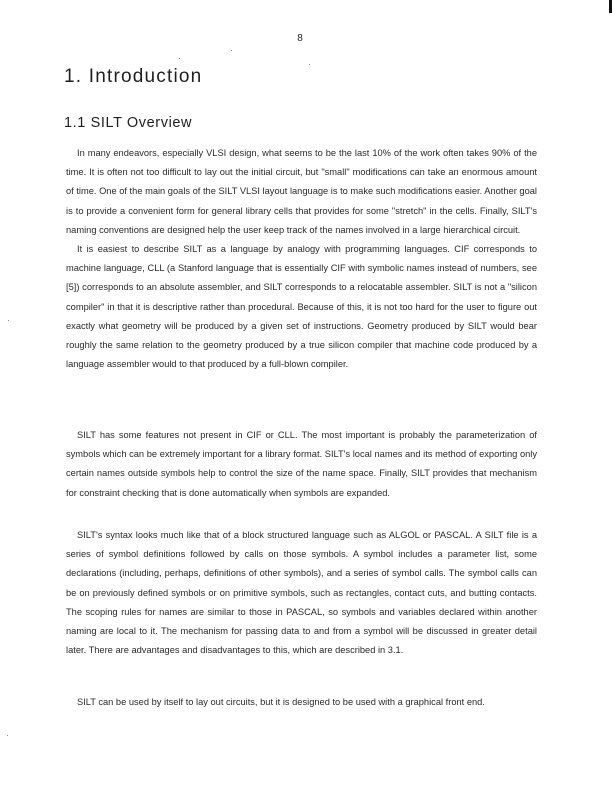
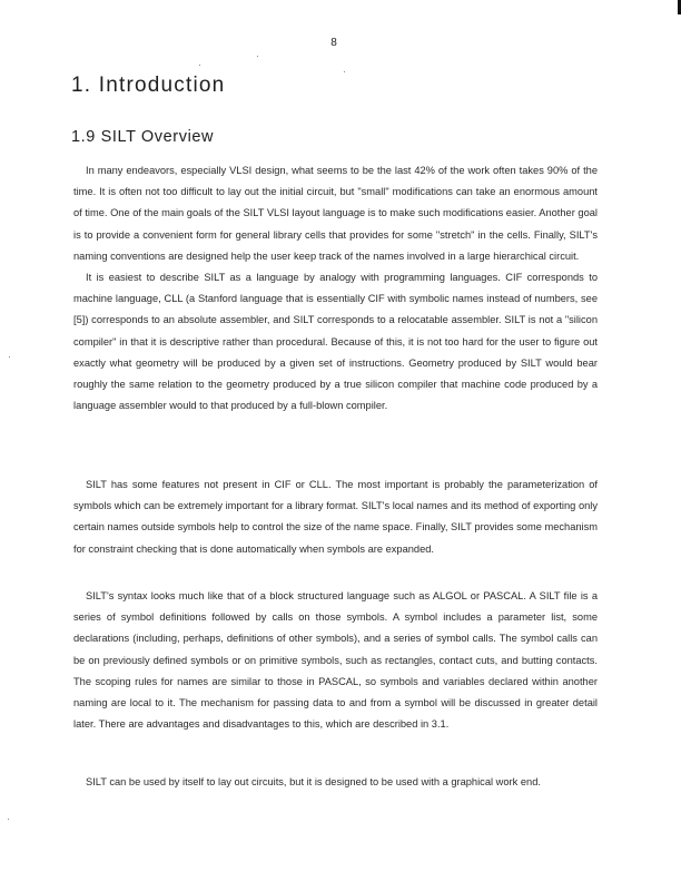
  8
  1. Introduction
- 1.1 SILT Overview
+ 1.9 SILT Overview
- In many endeavors, especially VLSI design, what seems to be the last 10% of the work often takes 90% of the time. It is often not too difficult to lay out the initial circuit, but "small" modifications can take an enormous amount of time. One of the main goals of the SILT VLSI layout language is to make such modifications easier. Another goal is to provide a convenient form for general library cells that provides for some "stretch" in the cells. Finally, SILT's naming conventions are designed help the user keep track of the names involved in a large hierarchical circuit.
+ In many endeavors, especially VLSI design, what seems to be the last 42% of the work often takes 90% of the time. It is often not too difficult to lay out the initial circuit, but "small" modifications can take an enormous amount of time. One of the main goals of the SILT VLSI layout language is to make such modifications easier. Another goal is to provide a convenient form for general library cells that provides for some "stretch" in the cells. Finally, SILT's naming conventions are designed help the user keep track of the names involved in a large hierarchical circuit.
  It is easiest to describe SILT as a language by analogy with programming languages. CIF corresponds to machine language, CLL (a Stanford language that is essentially CIF with symbolic names instead of numbers, see [5]) corresponds to an absolute assembler, and SILT corresponds to a relocatable assembler. SILT is not a "silicon compiler" in that it is descriptive rather than procedural. Because of this, it is not too hard for the user to figure out exactly what geometry will be produced by a given set of instructions. Geometry produced by SILT would bear roughly the same relation to the geometry produced by a true silicon compiler that machine code produced by a language assembler would to that produced by a full-blown compiler.
- SILT has some features not present in CIF or CLL. The most important is probably the parameterization of symbols which can be extremely important for a library format. SILT's local names and its method of exporting only certain names outside symbols help to control the size of the name space. Finally, SILT provides that mechanism for constraint checking that is done automatically when symbols are expanded.
+ SILT has some features not present in CIF or CLL. The most important is probably the parameterization of symbols which can be extremely important for a library format. SILT's local names and its method of exporting only certain names outside symbols help to control the size of the name space. Finally, SILT provides some mechanism for constraint checking that is done automatically when symbols are expanded.
  SILT's syntax looks much like that of a block structured language such as ALGOL or PASCAL. A SILT file is a series of symbol definitions followed by calls on those symbols. A symbol includes a parameter list, some declarations (including, perhaps, definitions of other symbols), and a series of symbol calls. The symbol calls can be on previously defined symbols or on primitive symbols, such as rectangles, contact cuts, and butting contacts. The scoping rules for names are similar to those in PASCAL, so symbols and variables declared within another naming are local to it. The mechanism for passing data to and from a symbol will be discussed in greater detail later. There are advantages and disadvantages to this, which are described in 3.1.
- SILT can be used by itself to lay out circuits, but it is designed to be used with a graphical front end.
+ SILT can be used by itself to lay out circuits, but it is designed to be used with a graphical work end.
